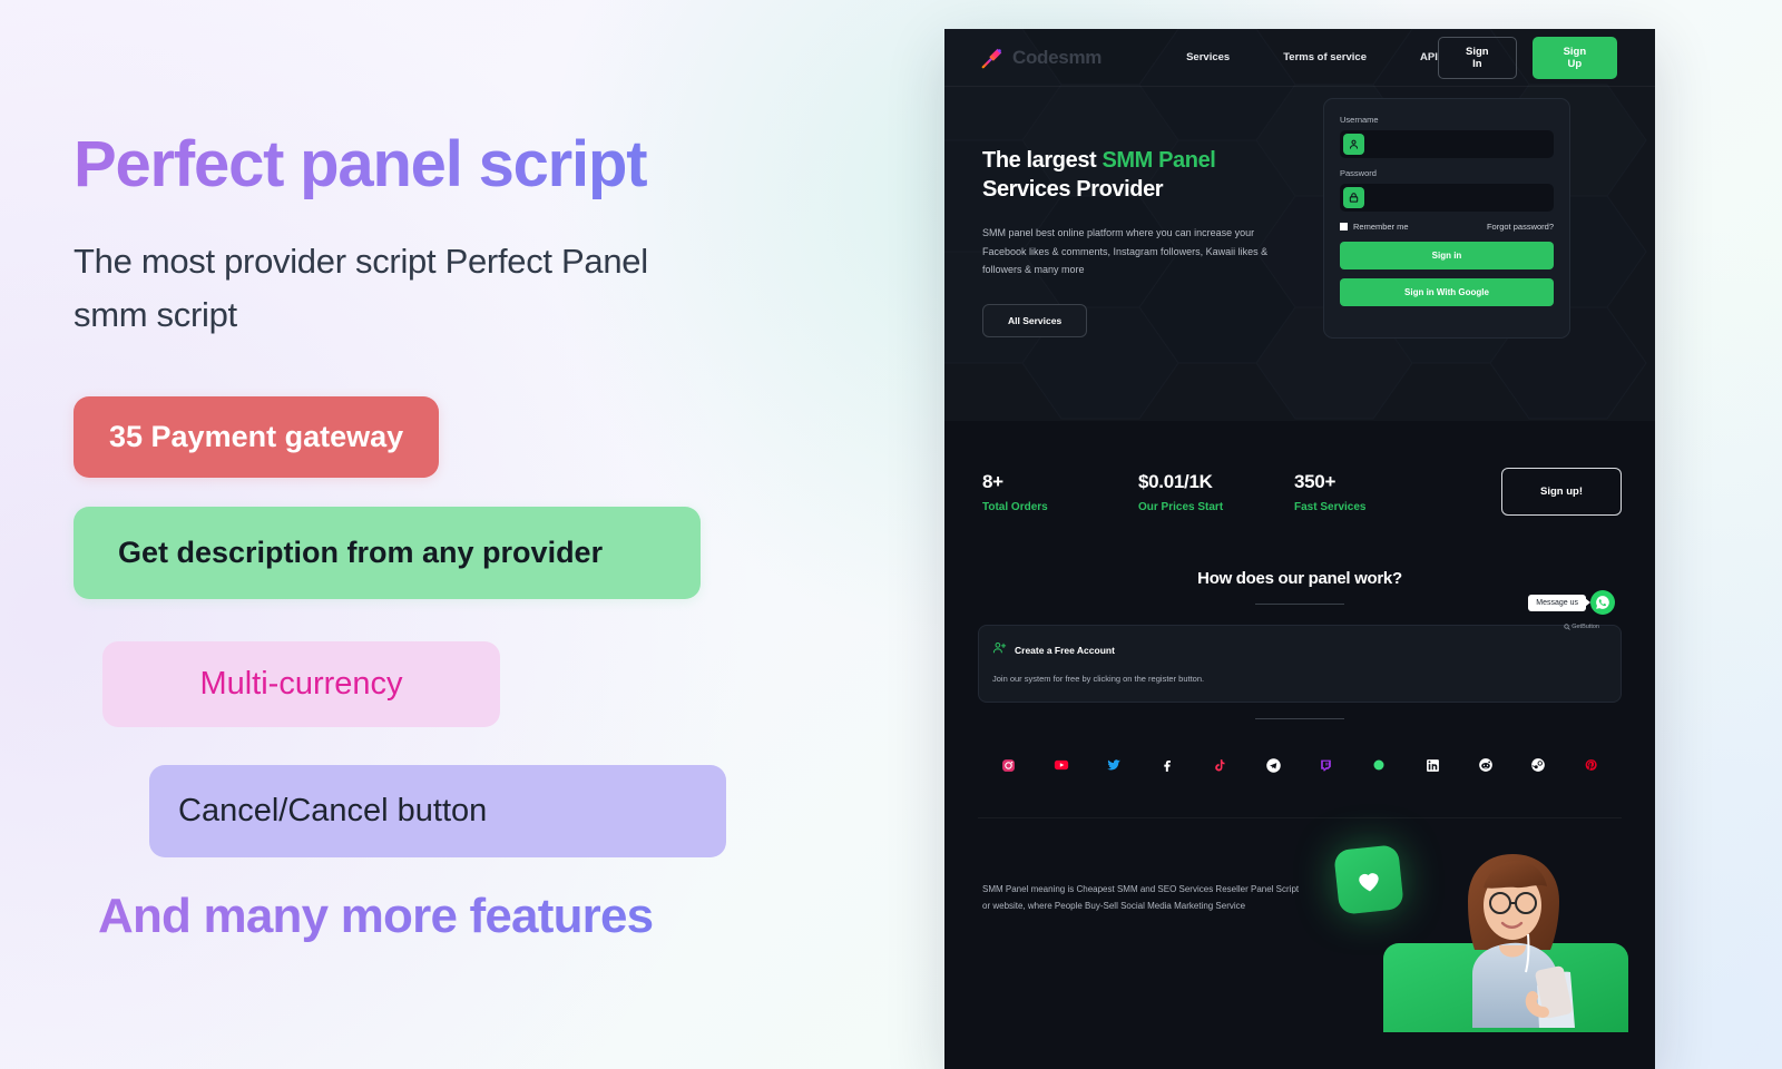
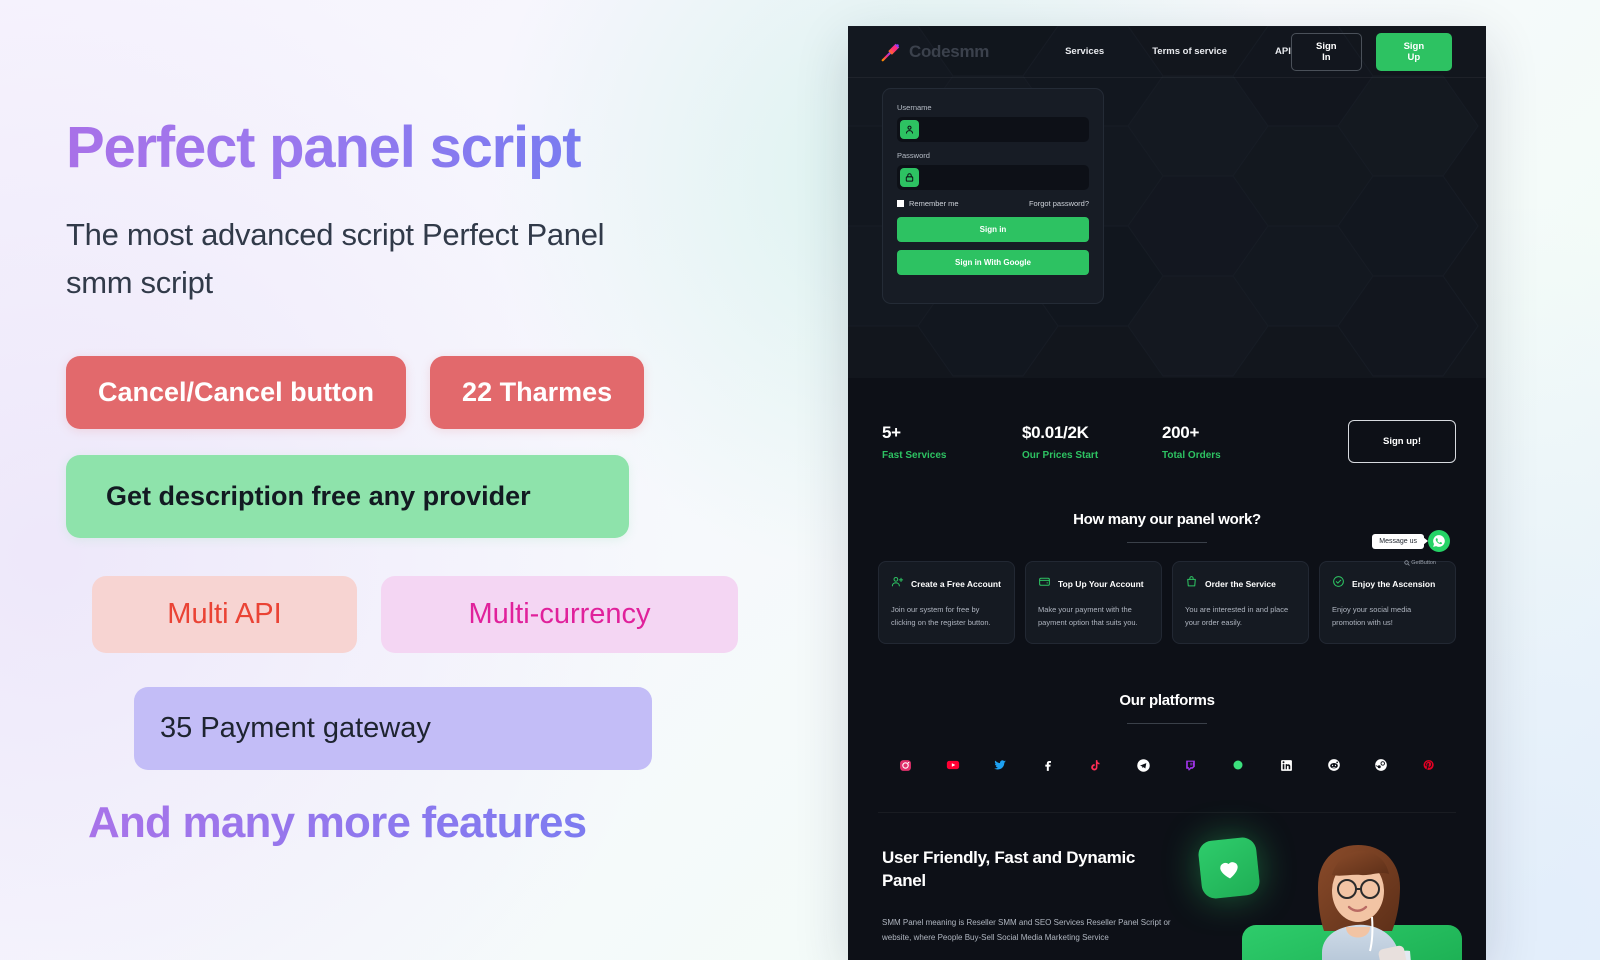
  Perfect panel script
- The most provider script Perfect Panel smm script
+ The most advanced script Perfect Panel smm script
- 35 Payment gateway
+ Cancel/Cancel button
+ 22 Tharmes
- Get description from any provider
+ Get description free any provider
+ Multi API
  Multi-currency
- Cancel/Cancel button
+ 35 Payment gateway
  And many more features
  Codesmm
  Services
  Terms of service
  API
  Sign In
  Sign Up
- The largest SMM Panel
- Services Provider
- SMM panel best online platform where you can increase your Facebook likes & comments, Instagram followers, Kawaii likes & followers & many more
- All Services
  Username
  Password
  Remember me
  Forgot password?
  Sign in
  Sign in With Google
- 8+
+ 5+
- Total Orders
+ Fast Services
- $0.01/1K
+ $0.01/2K
  Our Prices Start
- 350+
+ 200+
- Fast Services
+ Total Orders
  Sign up!
- How does our panel work?
+ How many our panel work?
  Create a Free Account
  Join our system for free by clicking on the register button.
+ Top Up Your Account
+ Make your payment with the payment option that suits you.
+ Order the Service
+ You are interested in and place your order easily.
+ Enjoy the Ascension
+ Enjoy your social media promotion with us!
+ Our platforms
+ User Friendly, Fast and Dynamic Panel
- SMM Panel meaning is Cheapest SMM and SEO Services Reseller Panel Script or website, where People Buy-Sell Social Media Marketing Service
+ SMM Panel meaning is Reseller SMM and SEO Services Reseller Panel Script or website, where People Buy-Sell Social Media Marketing Service
